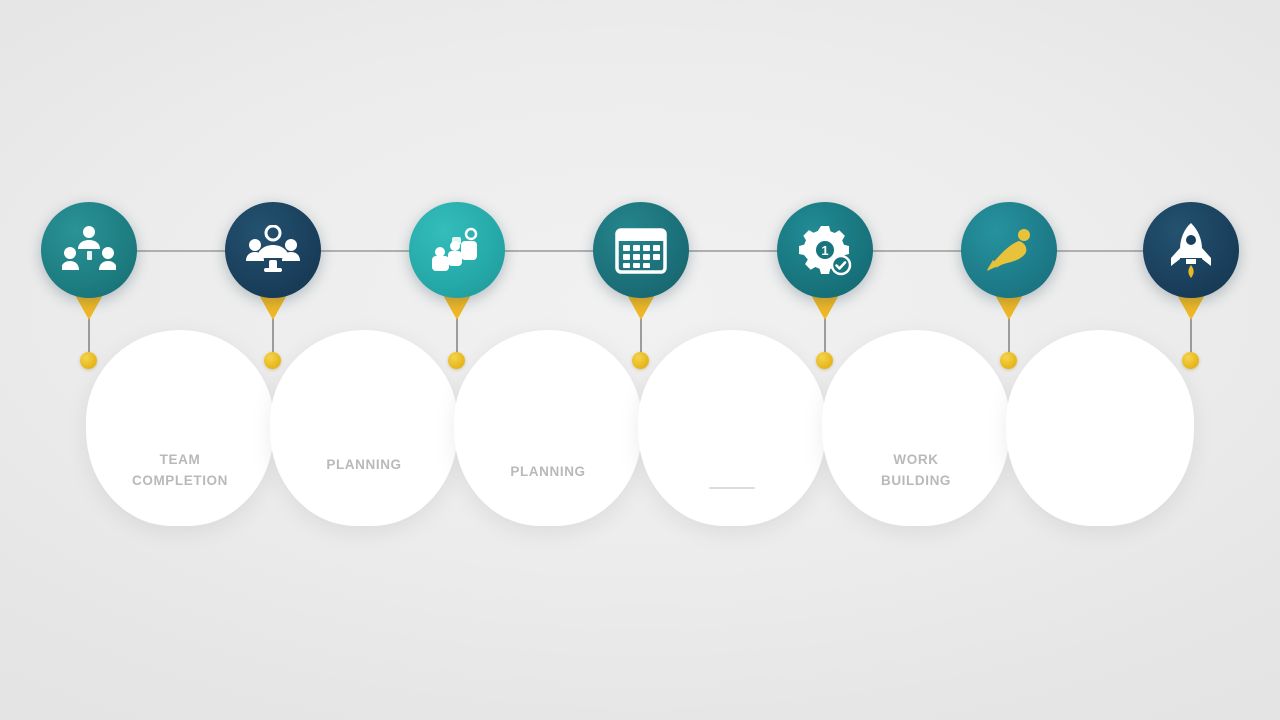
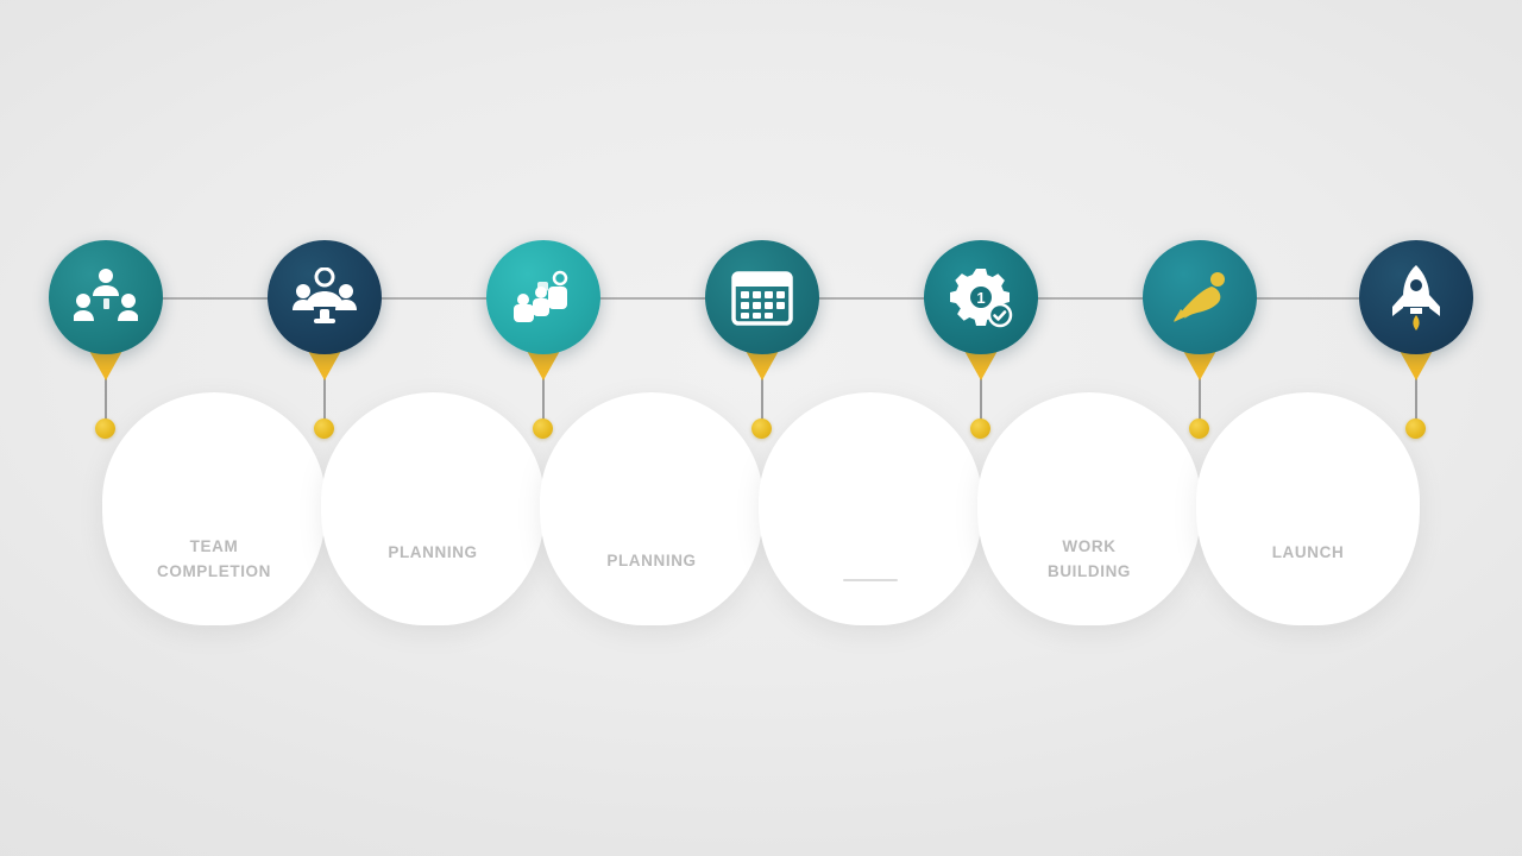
  1
  TEAM
  COMPLETION
  PLANNING
  PLANNING
  WORK
  BUILDING
+ LAUNCH
